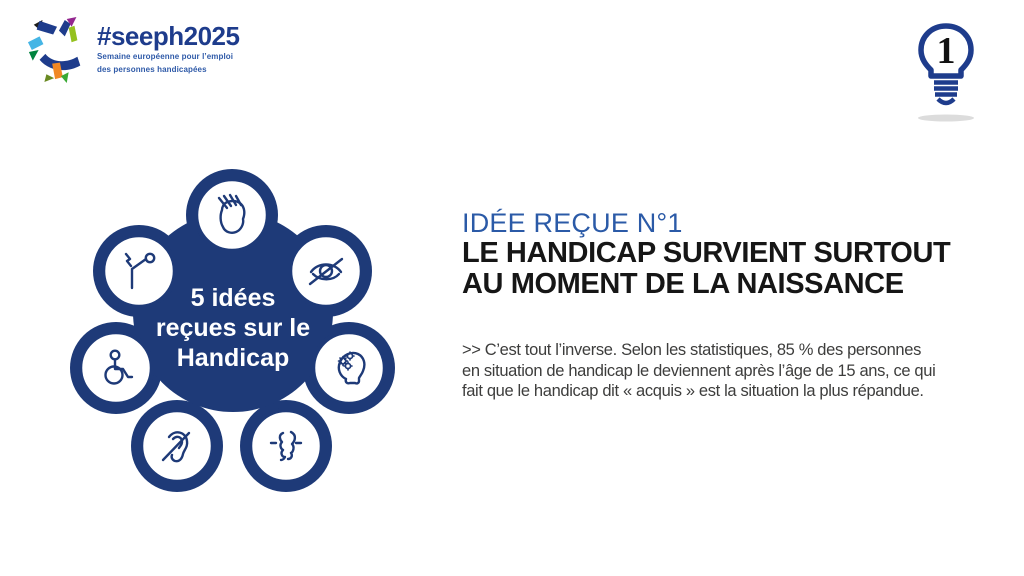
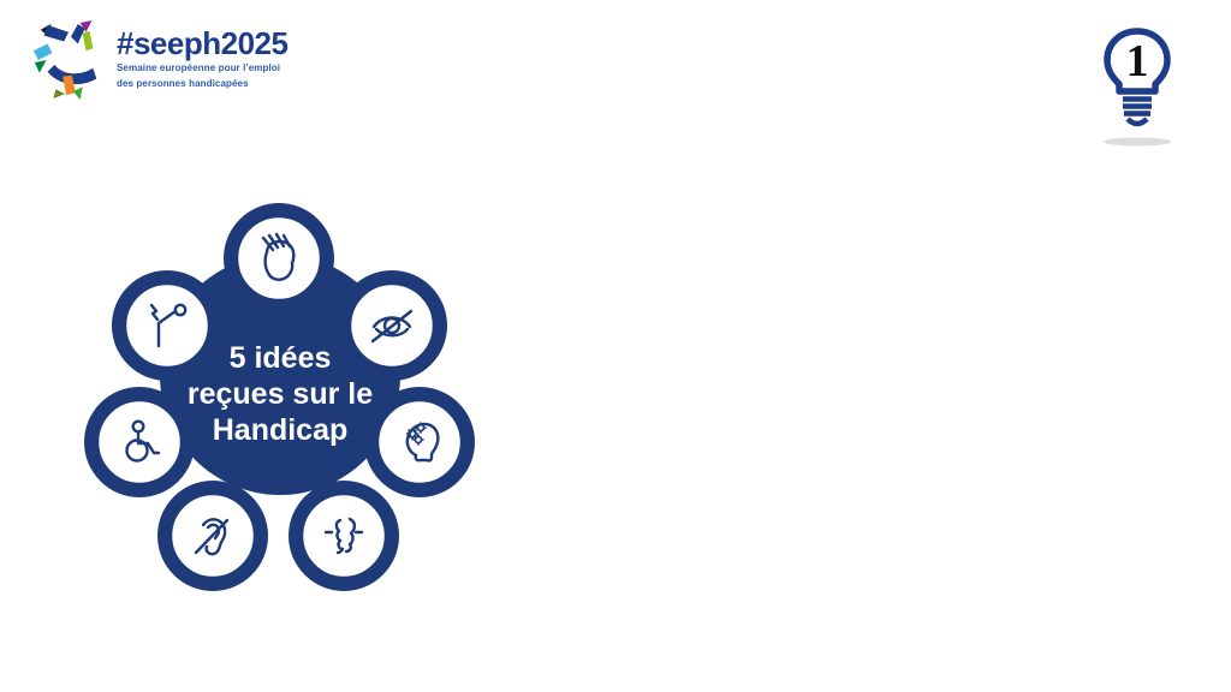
  #seeph2025
  Semaine européenne pour l’emploi
  des personnes handicapées
  1
  5 idées
  reçues sur le
  Handicap
- IDÉE REÇUE N°1
- LE HANDICAP SURVIENT SURTOUT
- AU MOMENT DE LA NAISSANCE
- >> C’est tout l’inverse. Selon les statistiques, 85 % des personnes
- en situation de handicap le deviennent après l’âge de 15 ans, ce qui
- fait que le handicap dit « acquis » est la situation la plus répandue.
